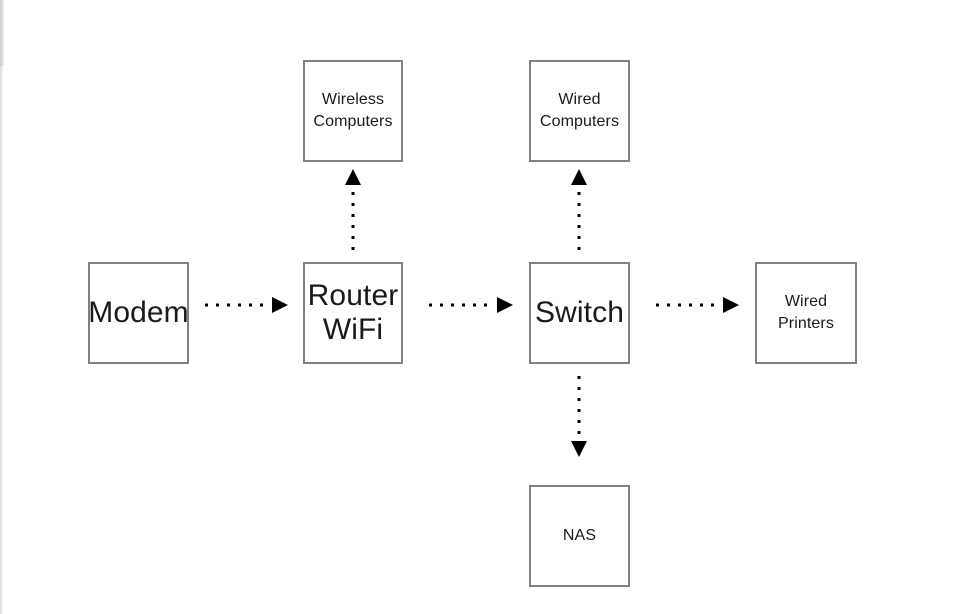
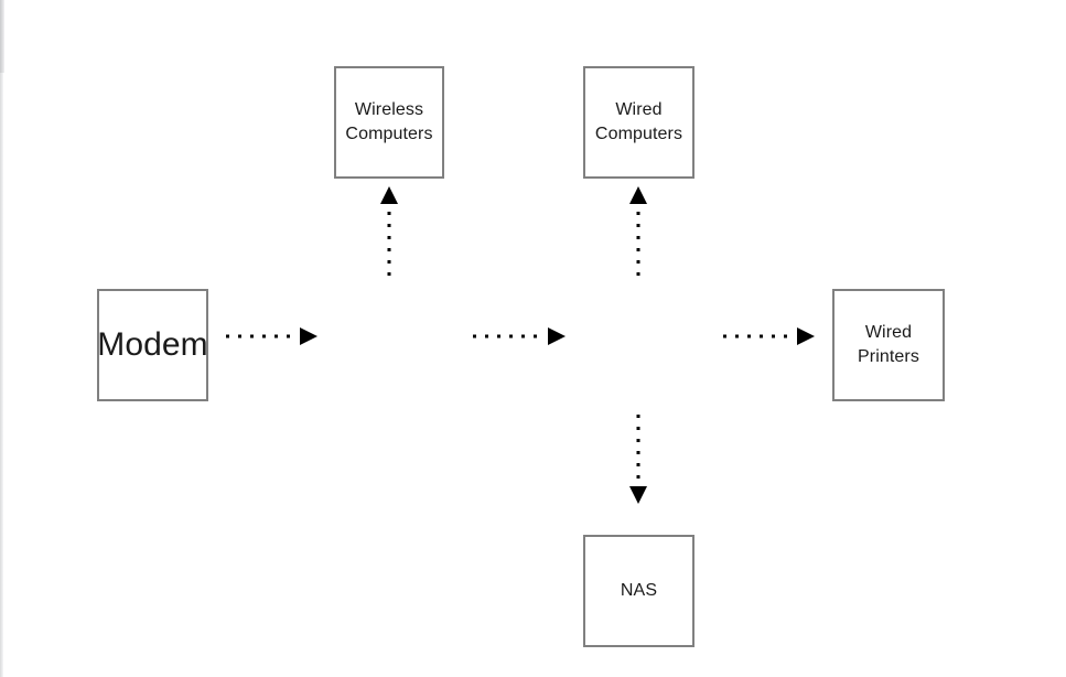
  Wireless
  Computers
  Wired
  Computers
  Modem
- Router
- WiFi
- Switch
  Wired
  Printers
  NAS
